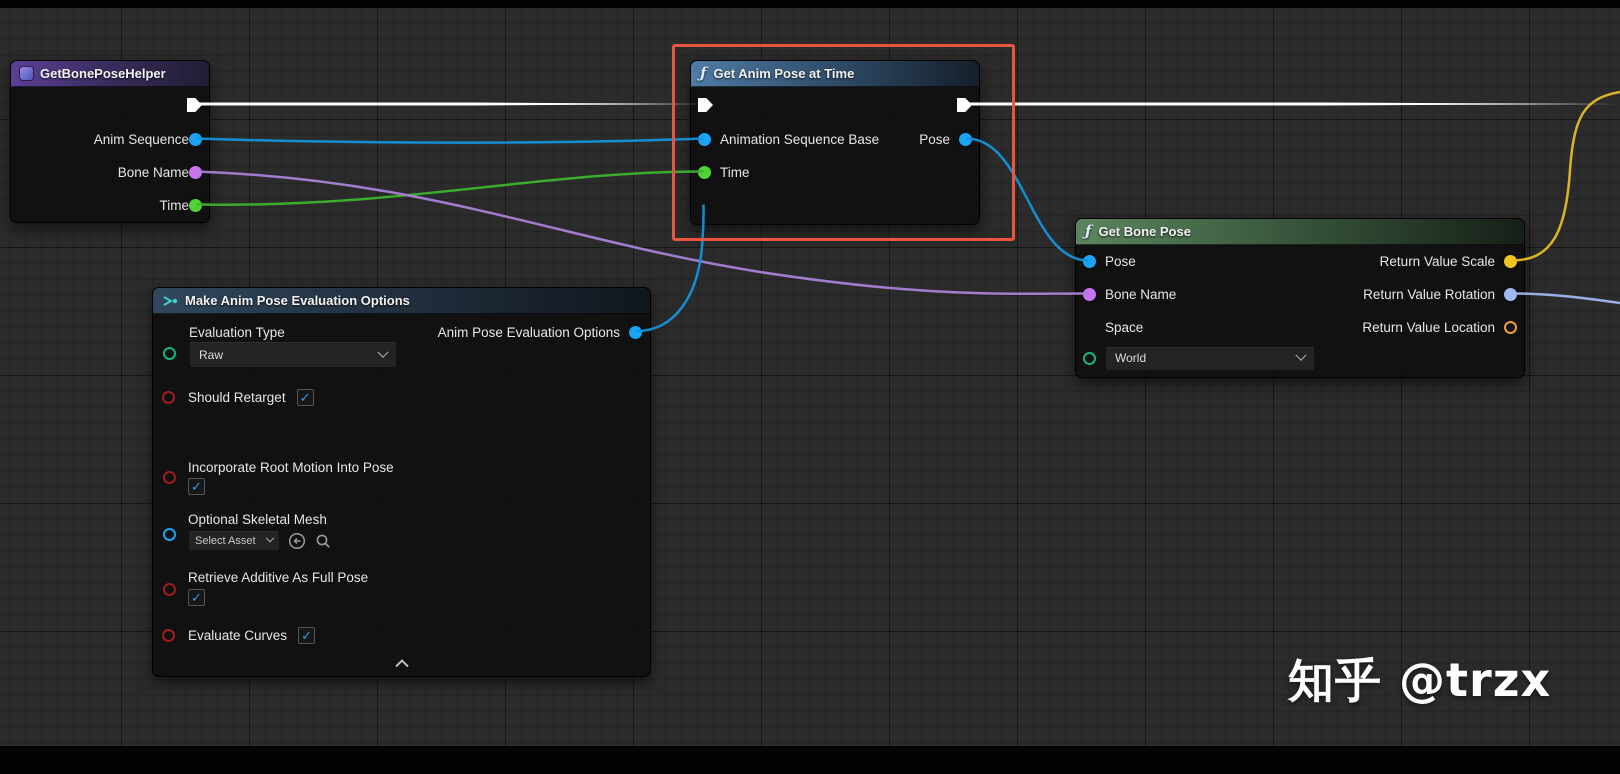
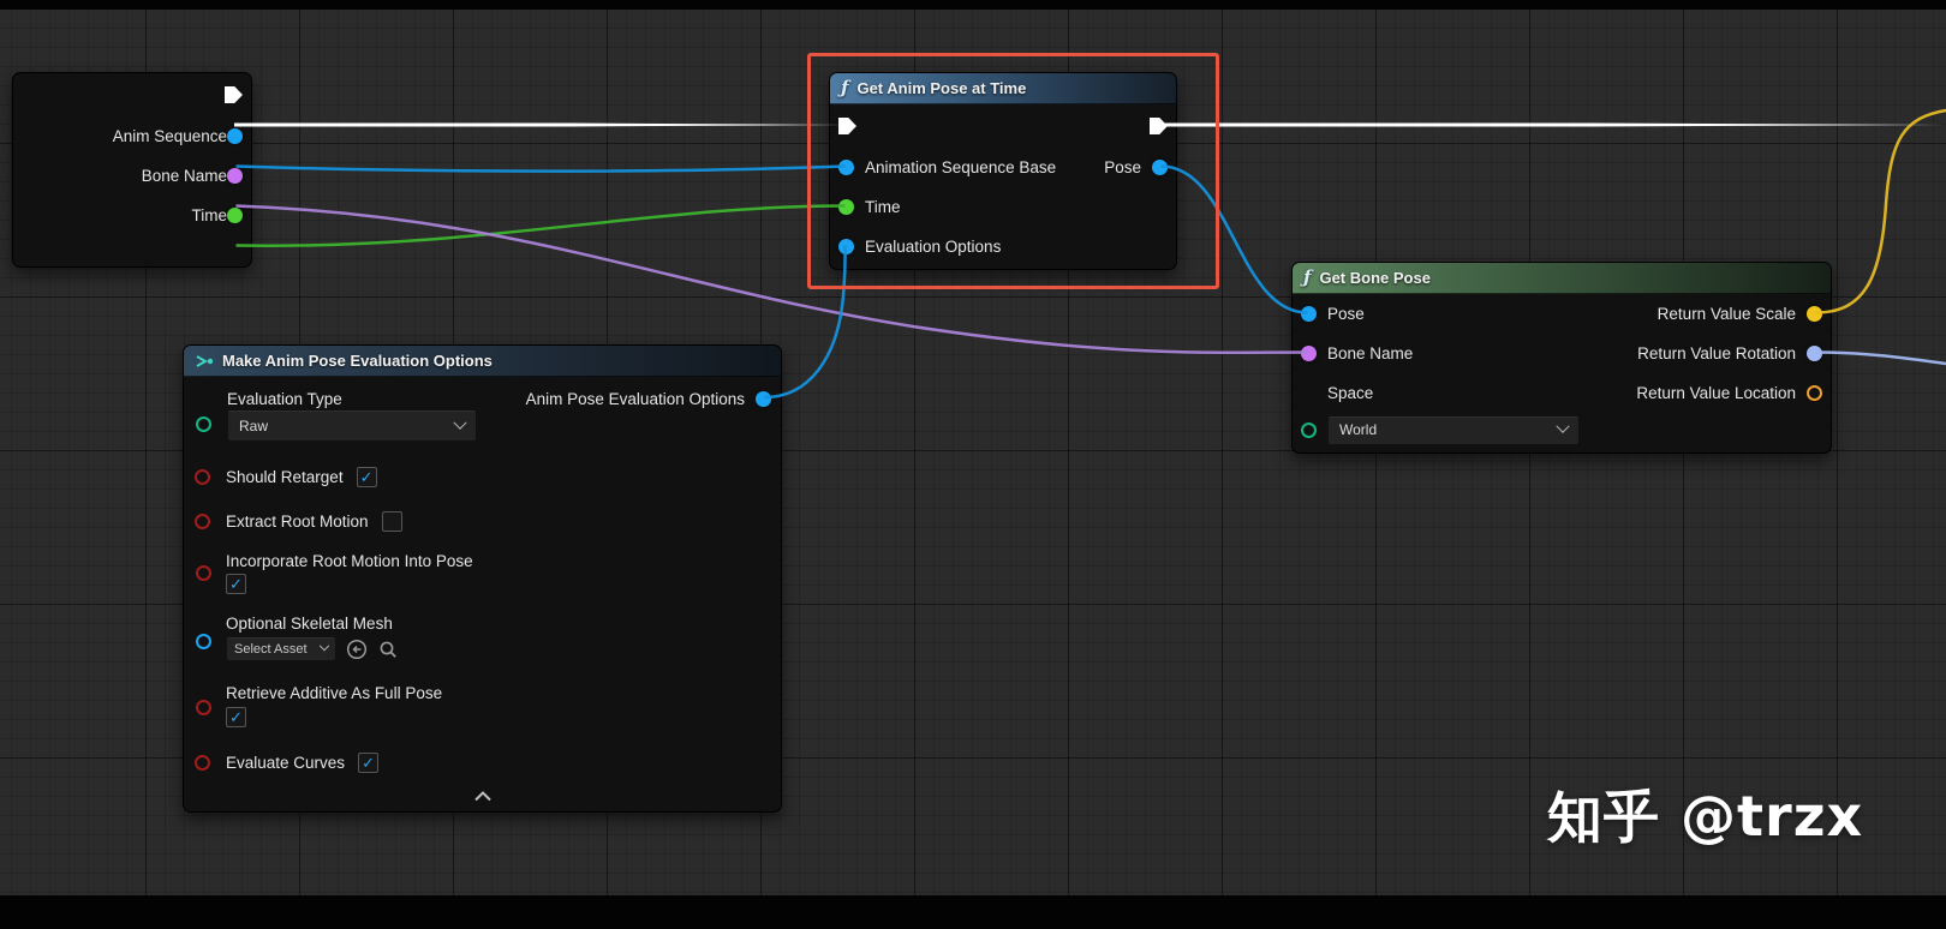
- GetBonePoseHelper
  Anim Sequence
  Bone Name
  Time
  ƒ
  Get Anim Pose at Time
  Animation Sequence Base
  Pose
  Time
+ Evaluation Options
  ƒ
  Get Bone Pose
  Pose
  Return Value Scale
  Bone Name
  Return Value Rotation
  Space
  Return Value Location
  World
  Make Anim Pose Evaluation Options
  Evaluation Type
  Anim Pose Evaluation Options
  Raw
  Should Retarget
+ Extract Root Motion
  Incorporate Root Motion Into Pose
  Optional Skeletal Mesh
  Select Asset
  Retrieve Additive As Full Pose
  Evaluate Curves
  知乎 @trzx
